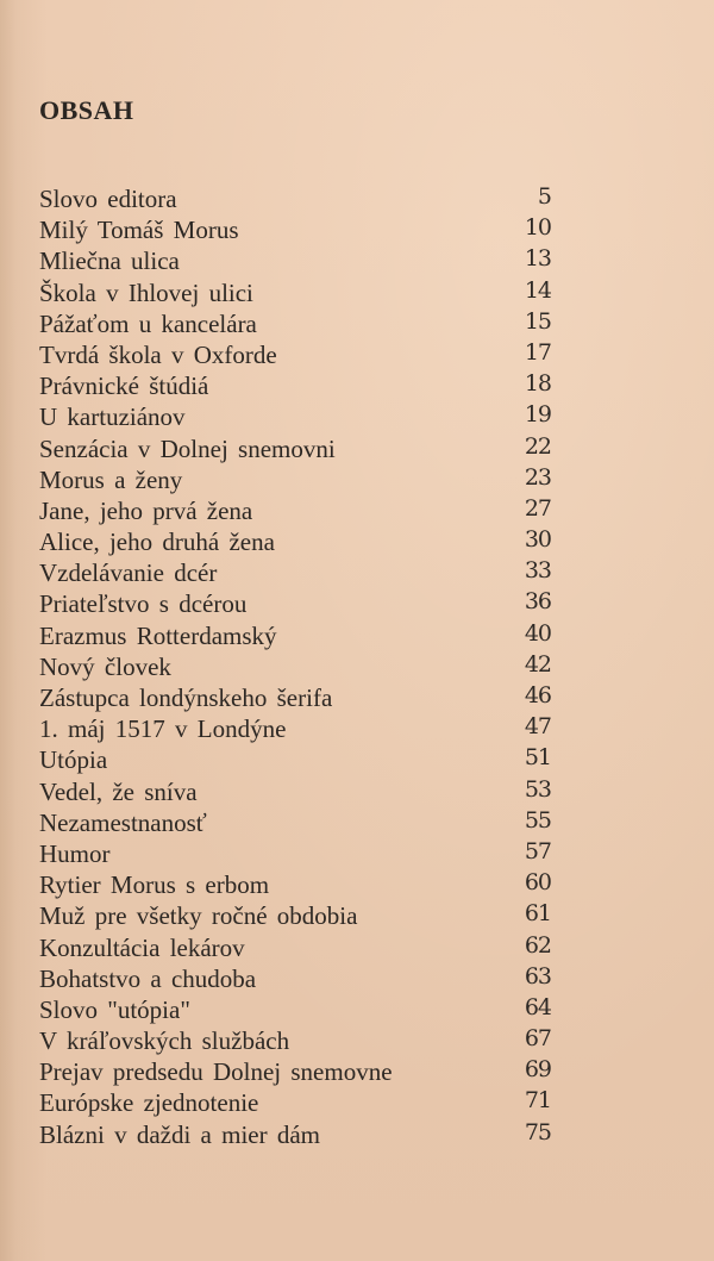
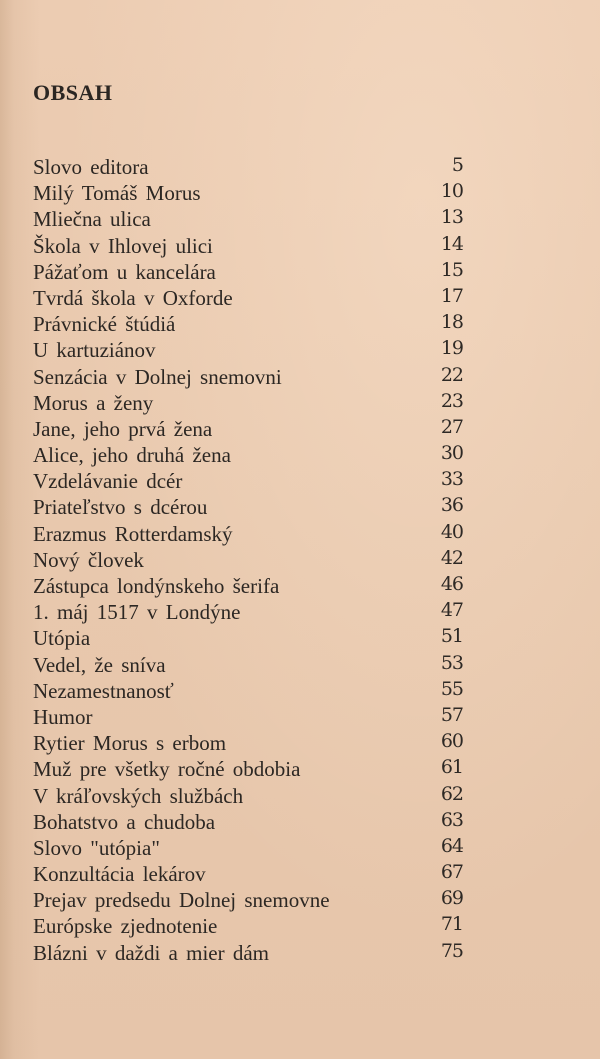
  OBSAH
  Slovo editora
  5
  Milý Tomáš Morus
  10
  Mliečna ulica
  13
  Škola v Ihlovej ulici
  14
  Pážaťom u kancelára
  15
  Tvrdá škola v Oxforde
  17
  Právnické štúdiá
  18
  U kartuziánov
  19
  Senzácia v Dolnej snemovni
  22
  Morus a ženy
  23
  Jane, jeho prvá žena
  27
  Alice, jeho druhá žena
  30
  Vzdelávanie dcér
  33
  Priateľstvo s dcérou
  36
  Erazmus Rotterdamský
  40
  Nový človek
  42
  Zástupca londýnskeho šerifa
  46
  1. máj 1517 v Londýne
  47
  Utópia
  51
  Vedel, že sníva
  53
  Nezamestnanosť
  55
  Humor
  57
  Rytier Morus s erbom
  60
  Muž pre všetky ročné obdobia
  61
- Konzultácia lekárov
+ V kráľovských službách
  62
  Bohatstvo a chudoba
  63
  Slovo "utópia"
  64
- V kráľovských službách
+ Konzultácia lekárov
  67
  Prejav predsedu Dolnej snemovne
  69
  Európske zjednotenie
  71
  Blázni v daždi a mier dám
  75
